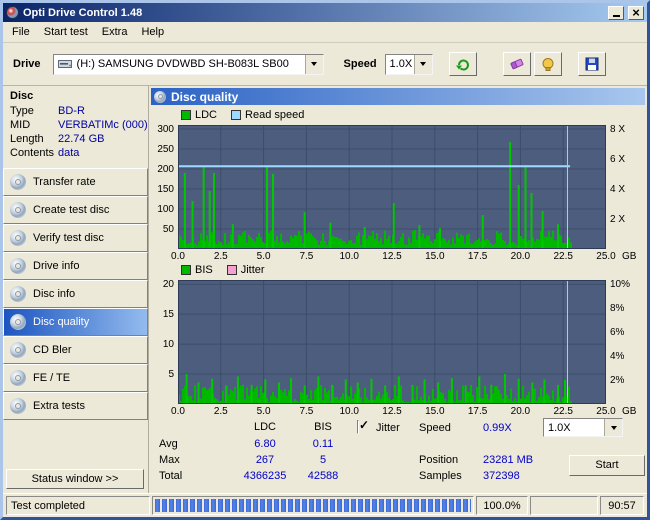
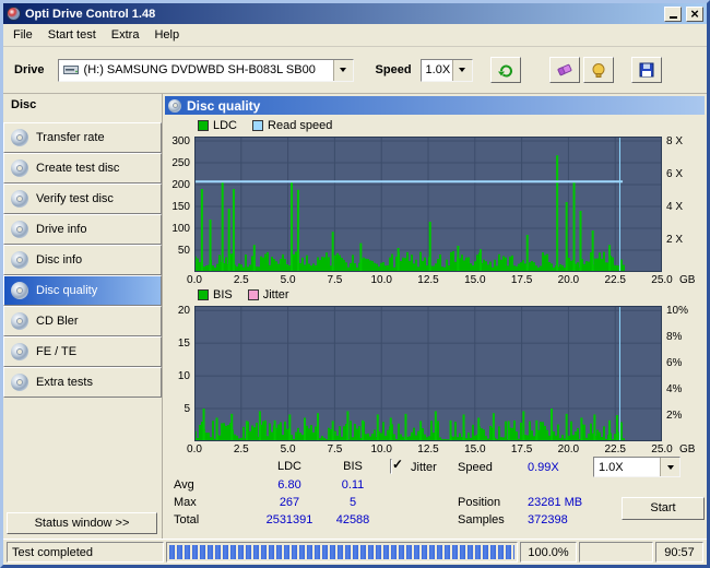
  Opti Drive Control 1.48
  File
  Start test
  Extra
  Help
  Drive
  (H:) SAMSUNG DVDWBD SH-B083L SB00
  Speed
  1.0X
  Disc
- Type
- BD-R
- MID
- VERBATIMc (000)
- Length
- 22.74 GB
- Contents
- data
  Transfer rate
  Create test disc
  Verify test disc
  Drive info
  Disc info
  Disc quality
  CD Bler
  FE / TE
  Extra tests
  Status window >>
  Disc quality
  LDC
  Read speed
  0.0
  2.5
  5.0
  7.5
  10.0
  12.5
  15.0
  17.5
  20.0
  22.5
  25.0
  GB
  300
  250
  200
  150
  100
  50
  8 X
  6 X
  4 X
  2 X
  BIS
  Jitter
  0.0
  2.5
  5.0
  7.5
  10.0
  12.5
  15.0
  17.5
  20.0
  22.5
  25.0
  GB
  20
  15
  10
  5
  10%
  8%
  6%
  4%
  2%
  LDC
  BIS
  Jitter
  Speed
  0.99X
  1.0X
  Avg
  6.80
  0.11
  Max
  267
  5
  Total
- 4366235
+ 2531391
  42588
  Position
  23281 MB
  Samples
  372398
  Start
  Test completed
  100.0%
  90:57
